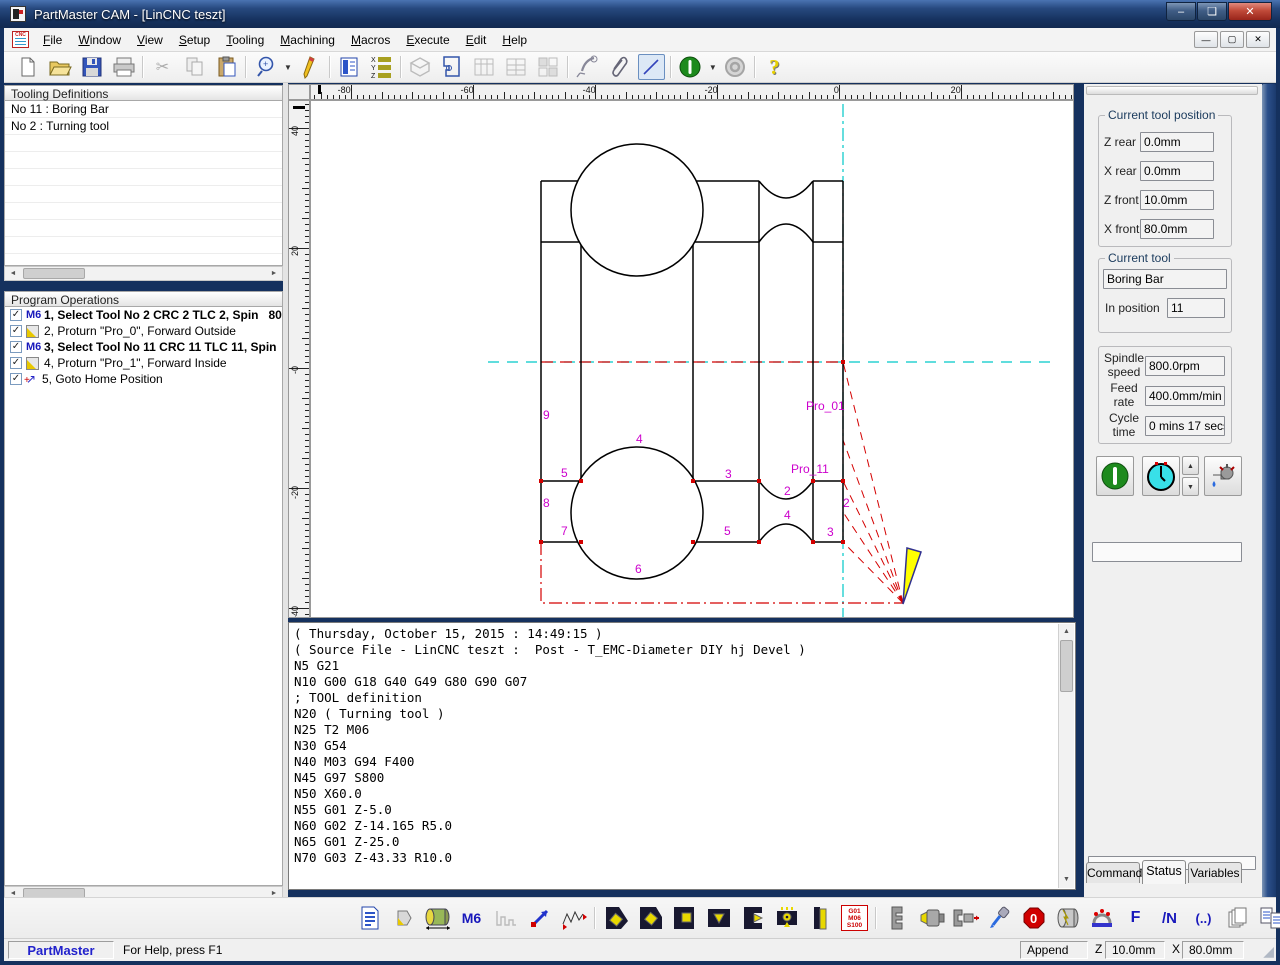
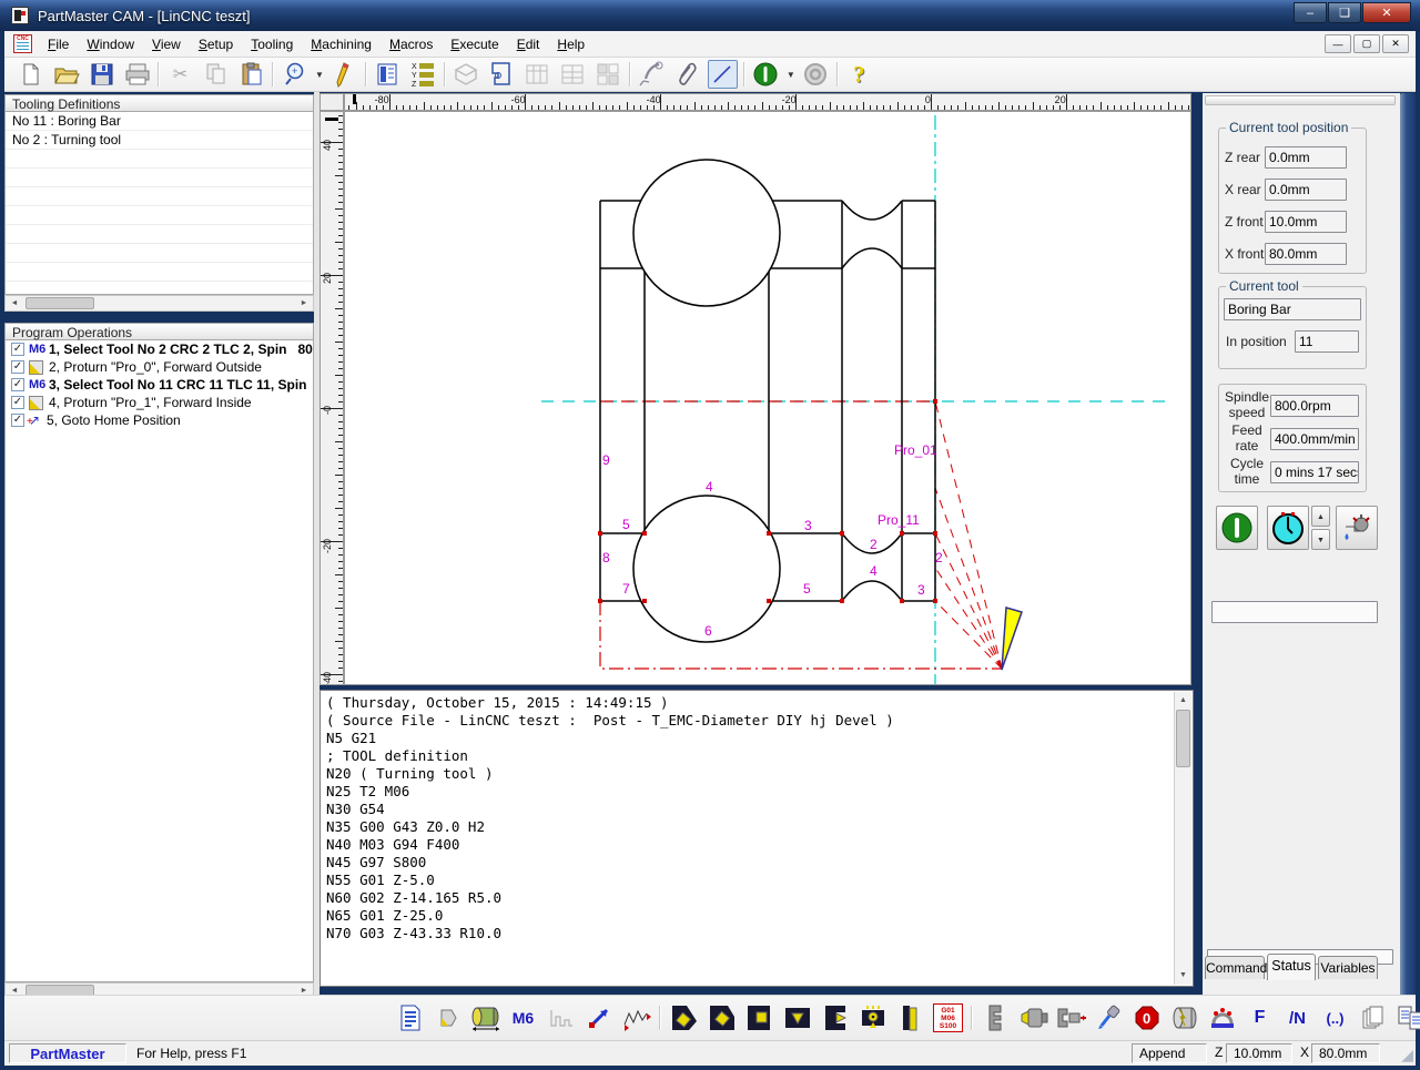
  PartMaster CAM - [LinCNC teszt]
  –
  ❏
  ✕
  File
  Window
  View
  Setup
  Tooling
  Machining
  Macros
  Execute
  Edit
  Help
  —
  ▢
  ✕
  ✂
  +
  ▼
  ▼
  ?
  Tooling Definitions
  No 11 : Boring Bar
  No 2 : Turning tool
  Program Operations
  ✓
  M6
  1, Select Tool No 2 CRC 2 TLC 2, Spin 80
  ✓
  2, Proturn "Pro_0", Forward Outside
  ✓
  M6
  3, Select Tool No 11 CRC 11 TLC 11, Spin
  ✓
  4, Proturn "Pro_1", Forward Inside
  ✓
  ↗
  5, Goto Home Position
  -80
  -60
  -40
  -20
  0
  20
  9
  4
  5
  3
  Pro_01
  Pro_11
  2
  2
  8
  4
  7
  5
  3
  6
  ( Thursday, October 15, 2015 : 14:49:15 )
  ( Source File - LinCNC teszt : Post - T_EMC-Diameter DIY hj Devel )
  N5 G21
- N10 G00 G18 G40 G49 G80 G90 G07
  ; TOOL definition
  N20 ( Turning tool )
  N25 T2 M06
  N30 G54
+ N35 G00 G43 Z0.0 H2
  N40 M03 G94 F400
  N45 G97 S800
- N50 X60.0
  N55 G01 Z-5.0
  N60 G02 Z-14.165 R5.0
  N65 G01 Z-25.0
  N70 G03 Z-43.33 R10.0
  Current tool position
  Z rear
  0.0mm
  X rear
  0.0mm
  Z front
  10.0mm
  X front
  80.0mm
  Current tool
  Boring Bar
  In position
  11
  Spindle speed
  800.0rpm
  Feed rate
  400.0mm/min
  Cycle time
  0 mins 17 sec
  Command
  Status
  Variables
  M6
  0
  F
  /N
  (..)
  PartMaster
  For Help, press F1
  Append
  Z
  10.0mm
  X
  80.0mm
  ◢
